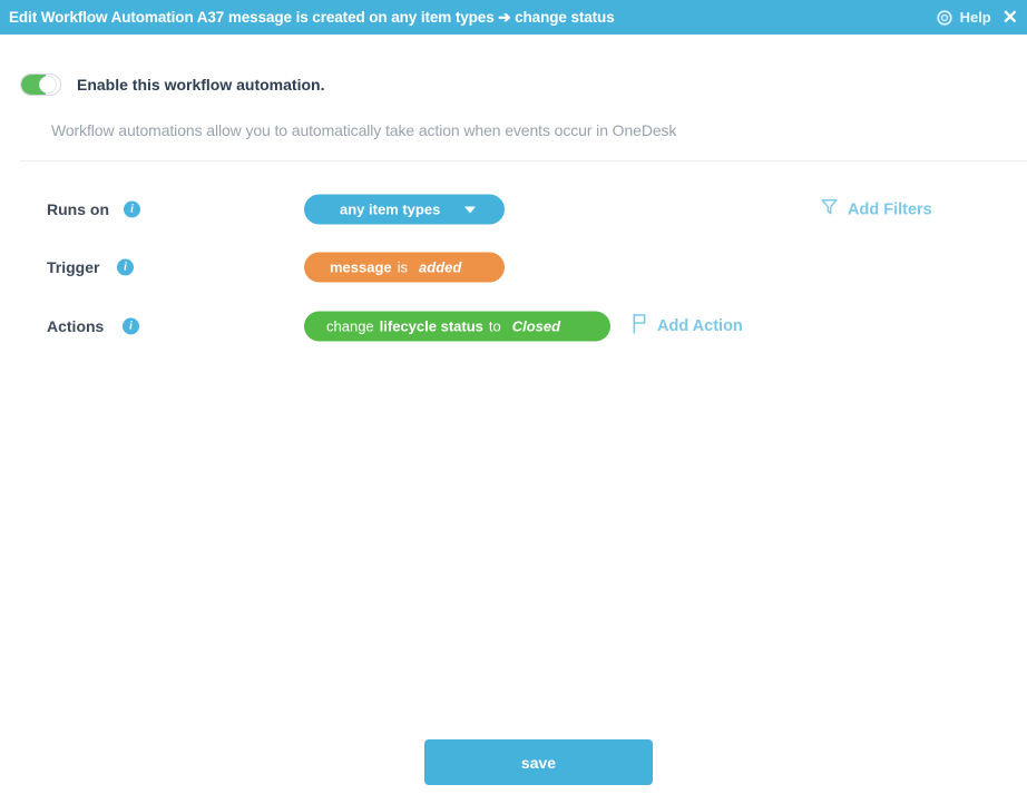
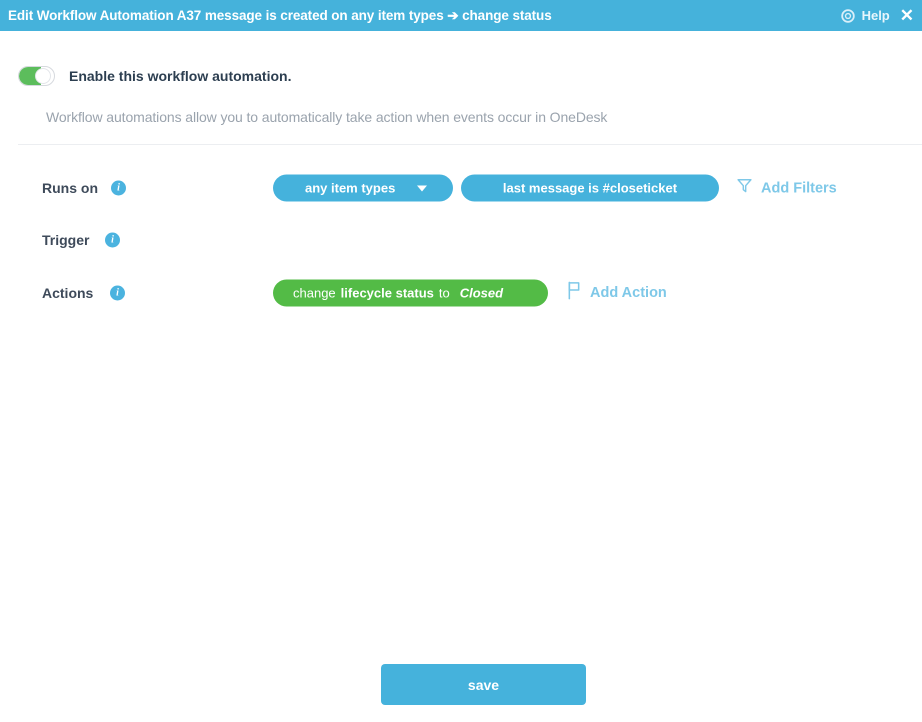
  Edit Workflow Automation A37 message is created on any item types ➔ change status
  Help
  ✕
  Enable this workflow automation.
  Workflow automations allow you to automatically take action when events occur in OneDesk
  Runs on
  i
  any item types
+ last message is #closeticket
  Add Filters
  Trigger
  i
- message
- is
- added
  Actions
  i
  change
  lifecycle status
  to
  Closed
  Add Action
  save
